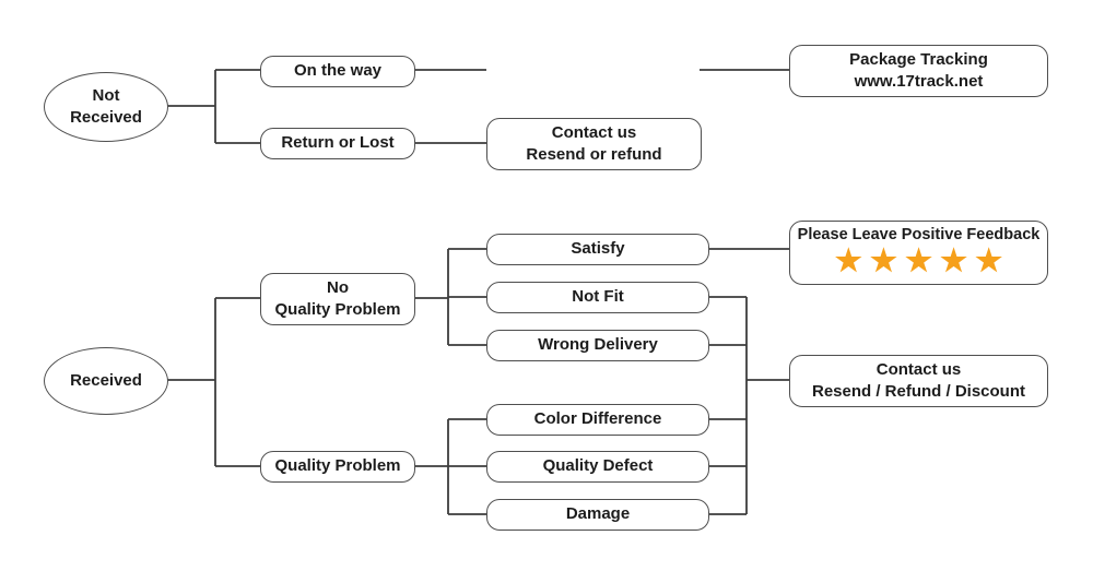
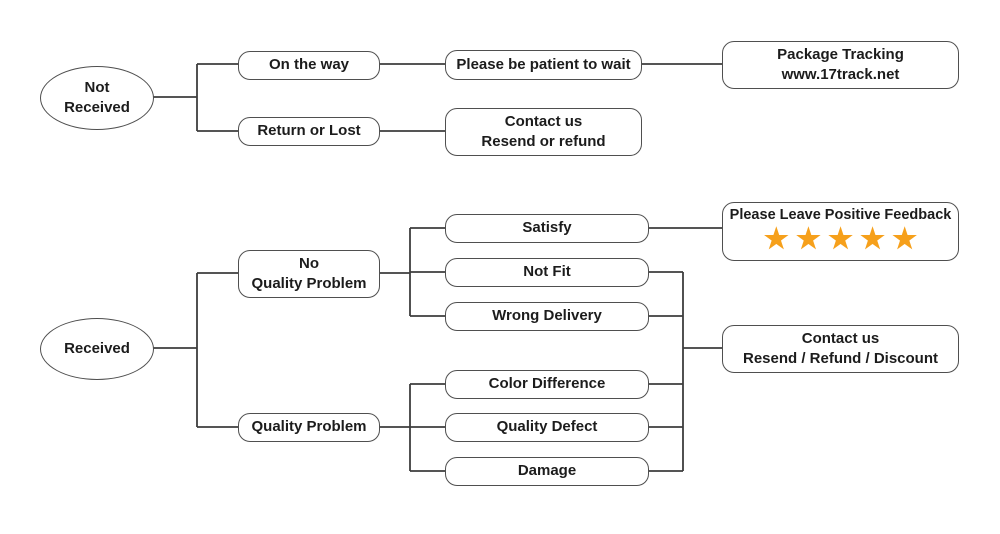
  Not
  Received
  On the way
  Return or Lost
+ Please be patient to wait
  Package Tracking
  www.17track.net
  Contact us
  Resend or refund
  Received
  No
  Quality Problem
  Quality Problem
  Satisfy
  Not Fit
  Wrong Delivery
  Color Difference
  Quality Defect
  Damage
  Please Leave Positive Feedback
  ★★★★★
  Contact us
  Resend / Refund / Discount
